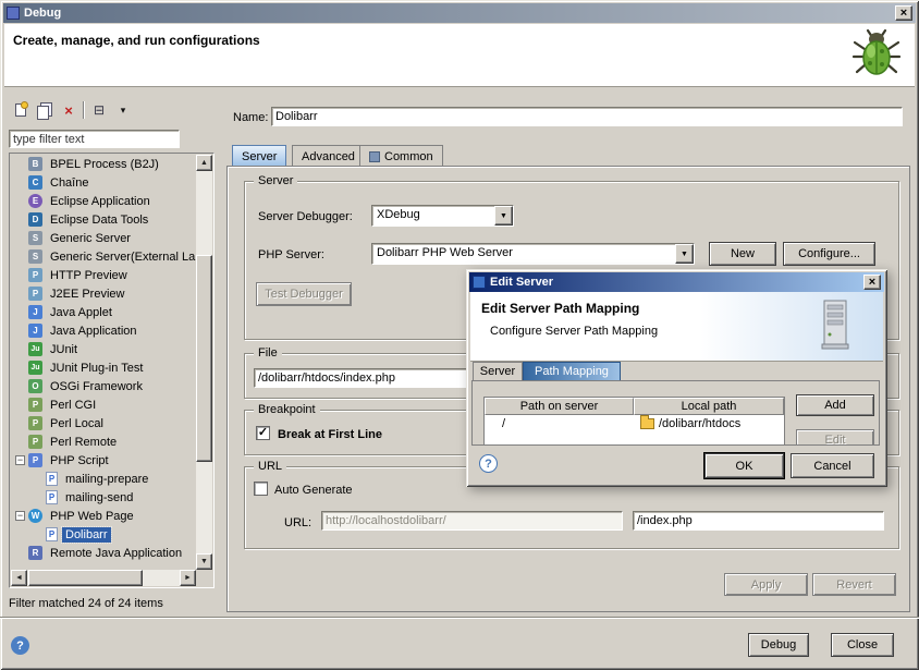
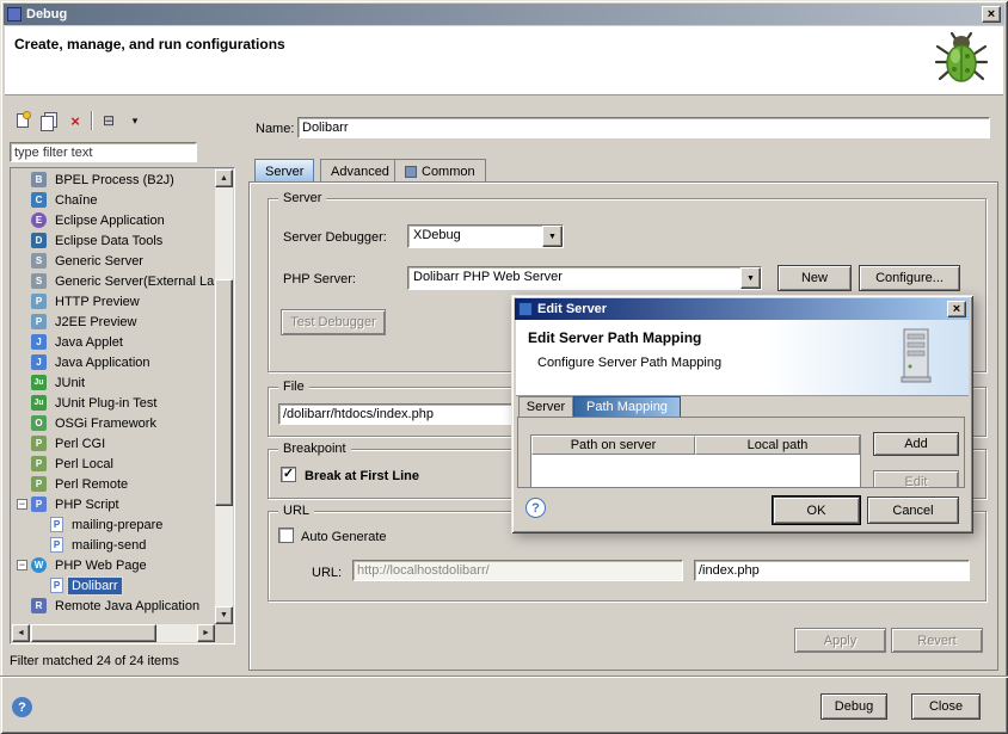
  Debug
  ×
  Create, manage, and run configurations
  ×
  ⊟
  ▾
  type filter text
  B
  BPEL Process (B2J)
  C
  Chaîne
  E
  Eclipse Application
  D
  Eclipse Data Tools
  S
  Generic Server
  S
  Generic Server(External La
  P
  HTTP Preview
  P
  J2EE Preview
  J
  Java Applet
  J
  Java Application
  JUnit
  JUnit Plug-in Test
  O
  OSGi Framework
  P
  Perl CGI
  P
  Perl Local
  P
  Perl Remote
  −
  P
  PHP Script
  P
  mailing-prepare
  P
  mailing-send
  −
  W
  PHP Web Page
  P
  Dolibarr
  R
  Remote Java Application
  Filter matched 24 of 24 items
  Name:
  Dolibarr
  Server
  Advanced
  Common
  Server
  Server Debugger:
  XDebug
  PHP Server:
  Dolibarr PHP Web Server
  New
  Configure...
  Test Debugger
  File
  /dolibarr/htdocs/index.php
  Breakpoint
  ✓
  Break at First Line
  URL
  Auto Generate
  URL:
  http://localhostdolibarr/
  /index.php
  Apply
  Revert
  ?
  Debug
  Close
  Edit Server
  ×
  Edit Server Path Mapping
  Configure Server Path Mapping
  Server
  Path Mapping
  Path on server
  Local path
- /
- /dolibarr/htdocs
  Add
  Edit
  ?
  OK
  Cancel
